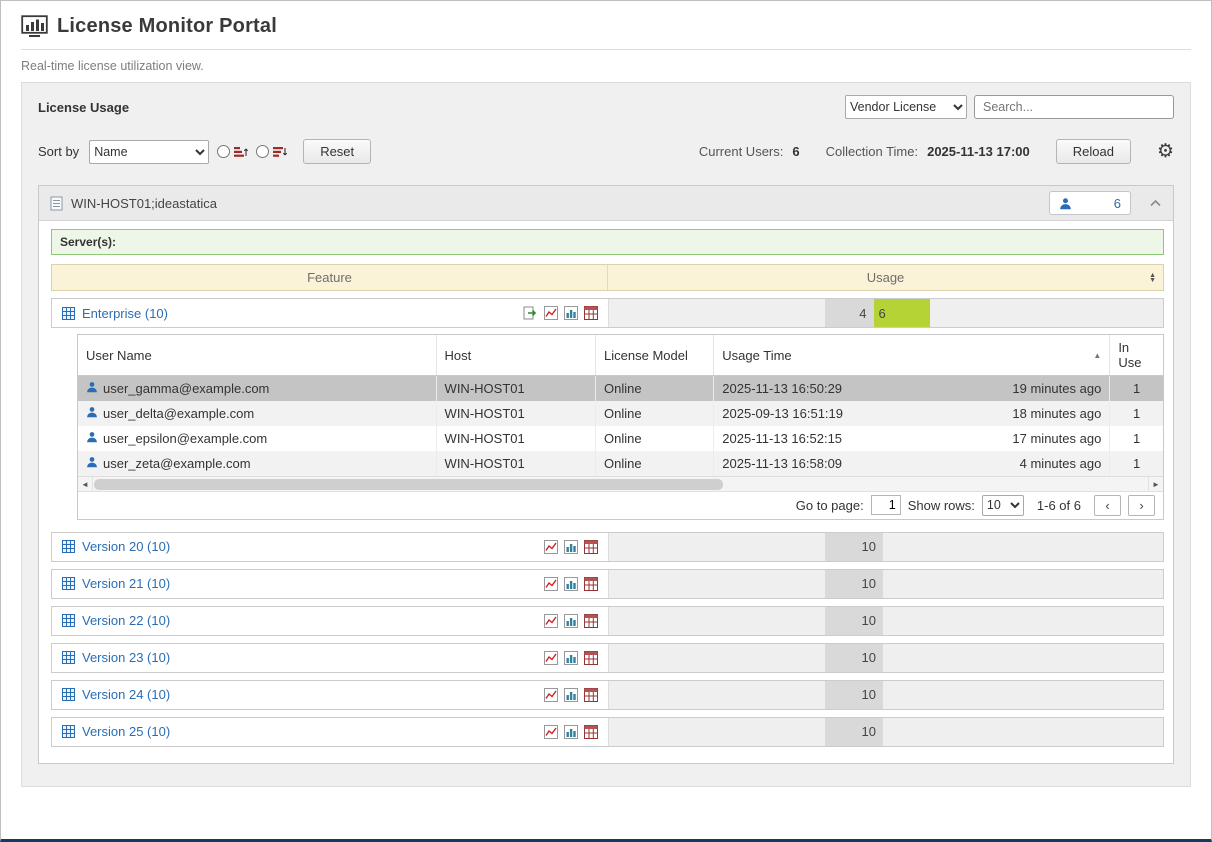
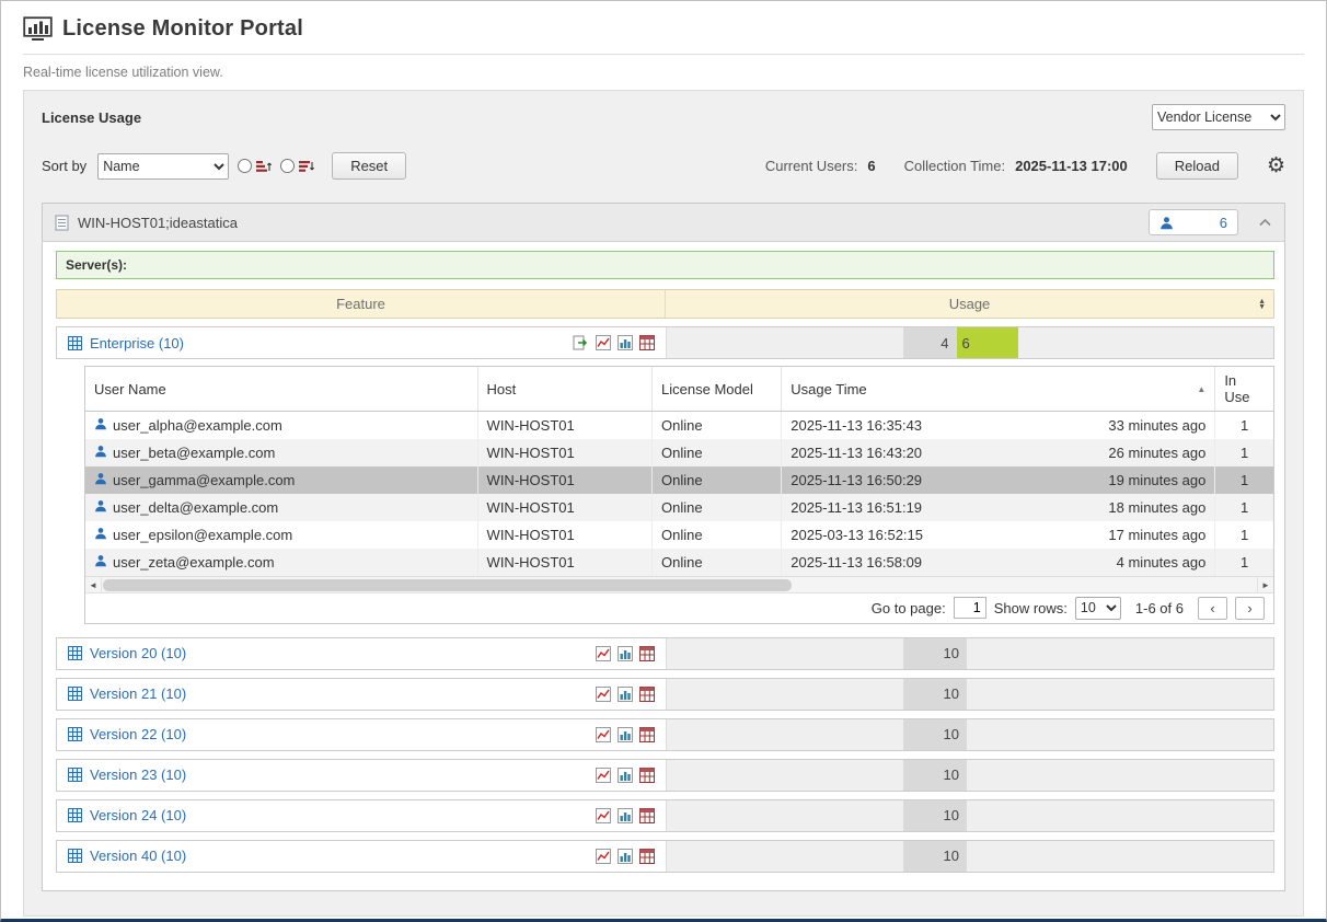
  License Monitor Portal
  Real-time license utilization view.
  License Usage
  Vendor License
- Search...
  Sort by
  Name
  Reset
  Current Users:
  6
  Collection Time:
  2025-11-13 17:00
  Reload
  ⚙
  WIN-HOST01;ideastatica
  6
  Server(s):
  Feature
  Usage
  Enterprise (10)
  4
  6
  User Name	Host	License Model	Usage Time ▲	In Use
+ user_alpha@example.com	WIN-HOST01	Online	2025-11-13 16:35:43 33 minutes ago	1
+ user_beta@example.com	WIN-HOST01	Online	2025-11-13 16:43:20 26 minutes ago	1
  user_gamma@example.com	WIN-HOST01	Online	2025-11-13 16:50:29 19 minutes ago	1
- user_delta@example.com	WIN-HOST01	Online	2025-09-13 16:51:19 18 minutes ago	1
+ user_delta@example.com	WIN-HOST01	Online	2025-11-13 16:51:19 18 minutes ago	1
- user_epsilon@example.com	WIN-HOST01	Online	2025-11-13 16:52:15 17 minutes ago	1
+ user_epsilon@example.com	WIN-HOST01	Online	2025-03-13 16:52:15 17 minutes ago	1
  user_zeta@example.com	WIN-HOST01	Online	2025-11-13 16:58:09 4 minutes ago	1
  ◄
  ►
  Go to page:
  1
  Show rows:
  10
  1-6 of 6
  ‹
  ›
  Version 20 (10)
  10
  Version 21 (10)
  10
  Version 22 (10)
  10
  Version 23 (10)
  10
  Version 24 (10)
  10
- Version 25 (10)
+ Version 40 (10)
  10
